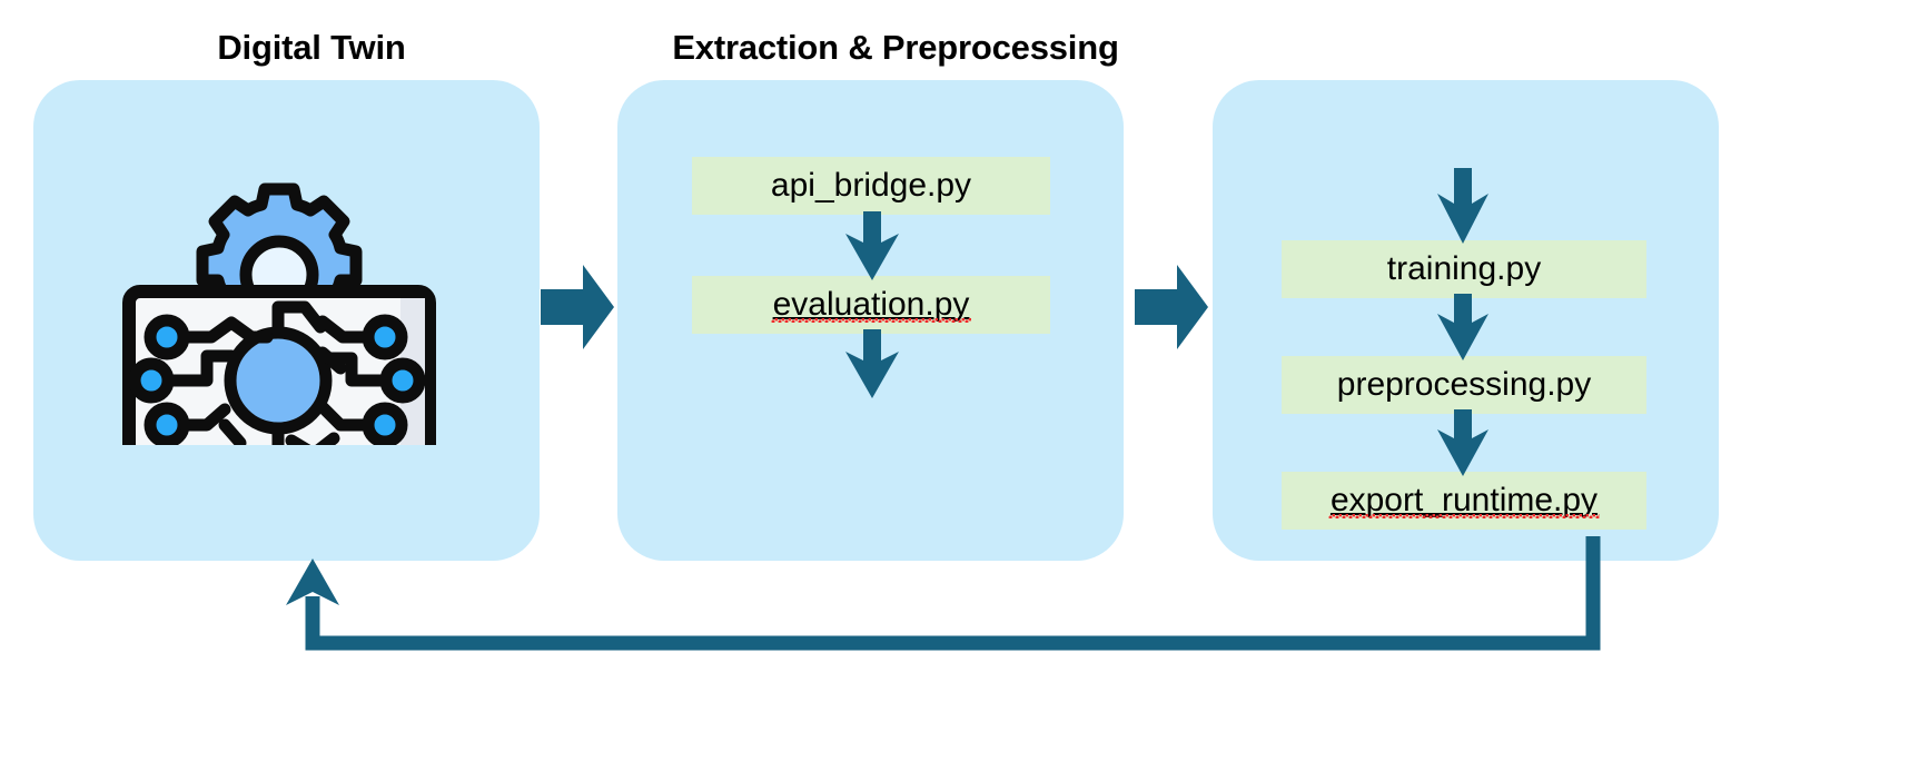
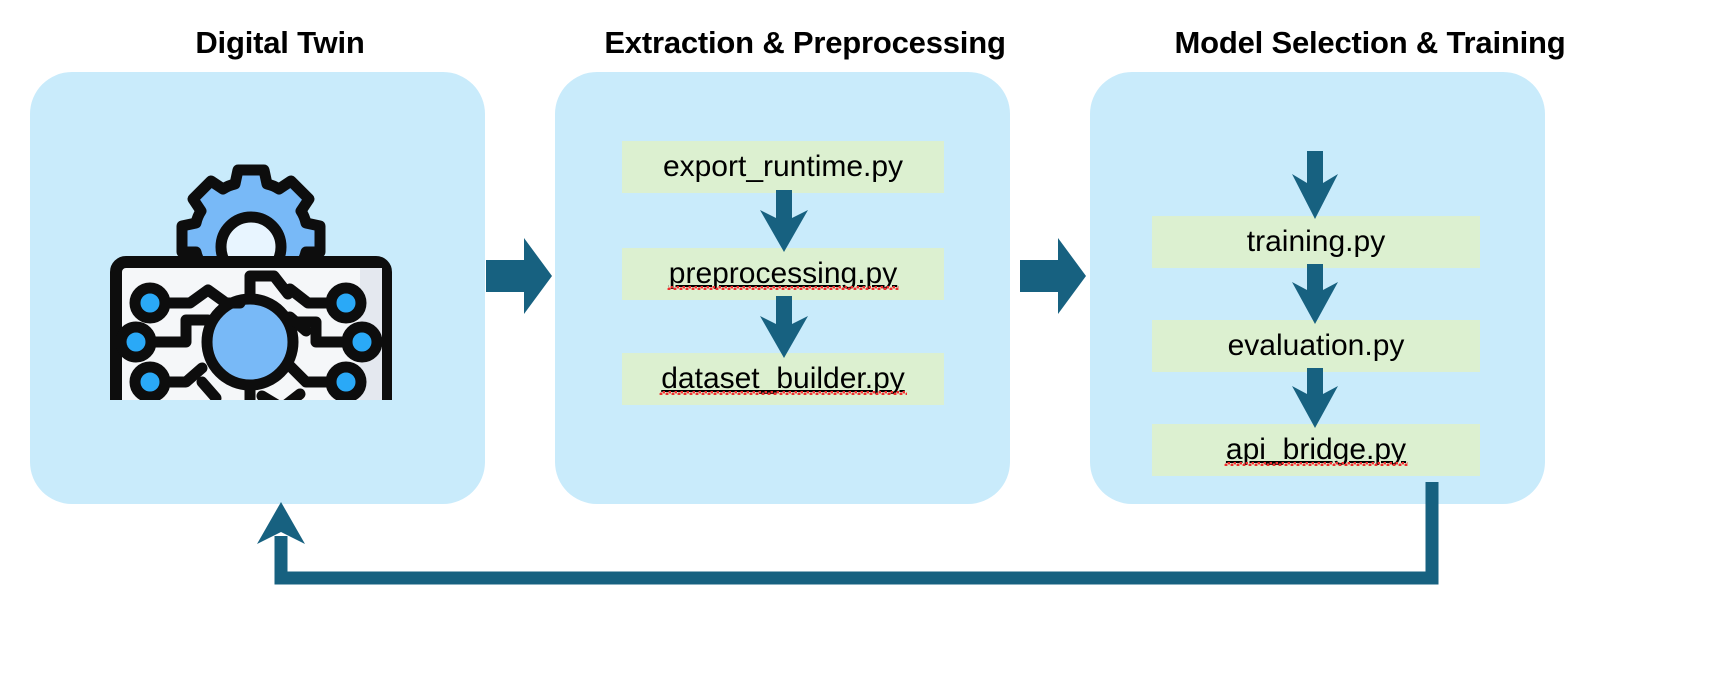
  Digital Twin
  Extraction & Preprocessing
+ Model Selection & Training
- api_bridge.py
+ export_runtime.py
- evaluation.py
+ preprocessing.py
+ dataset_builder.py
  training.py
- preprocessing.py
+ evaluation.py
- export_runtime.py
+ api_bridge.py
